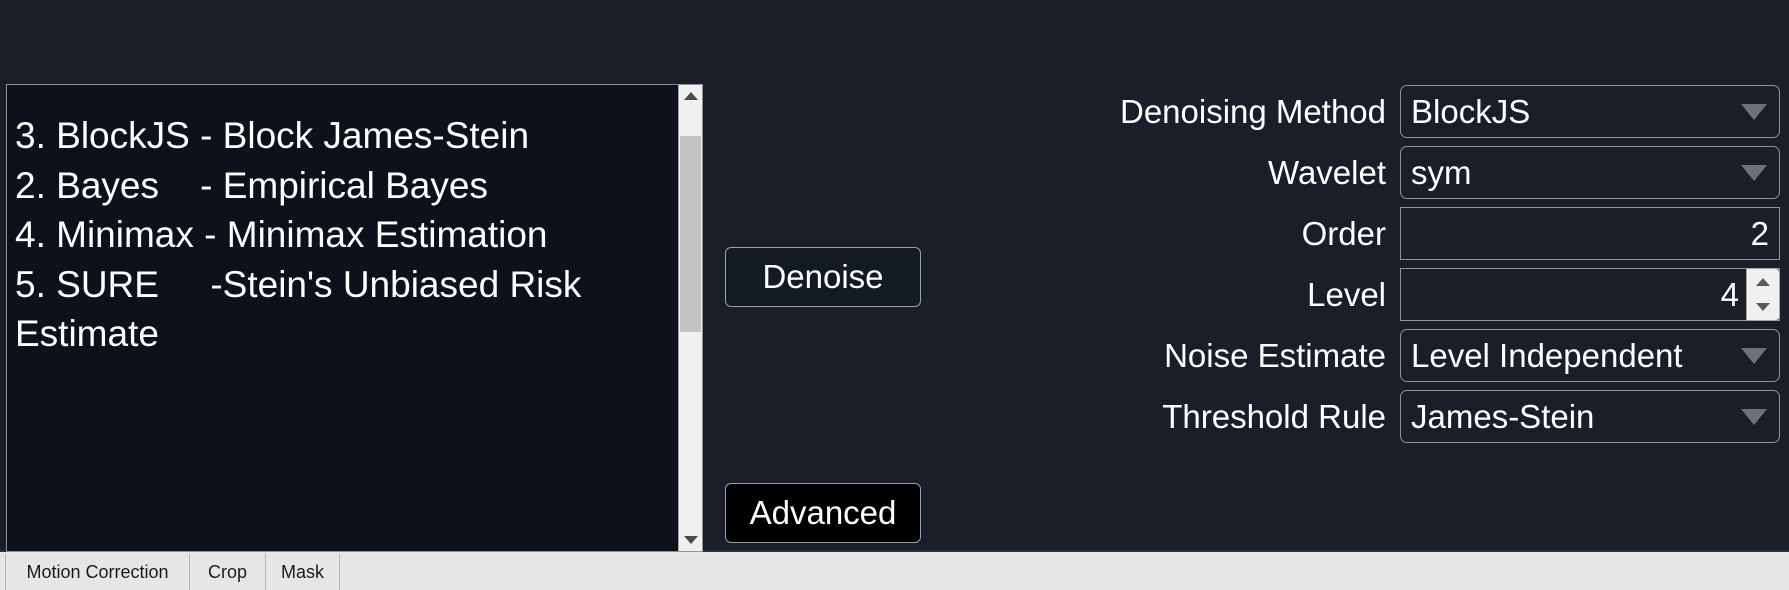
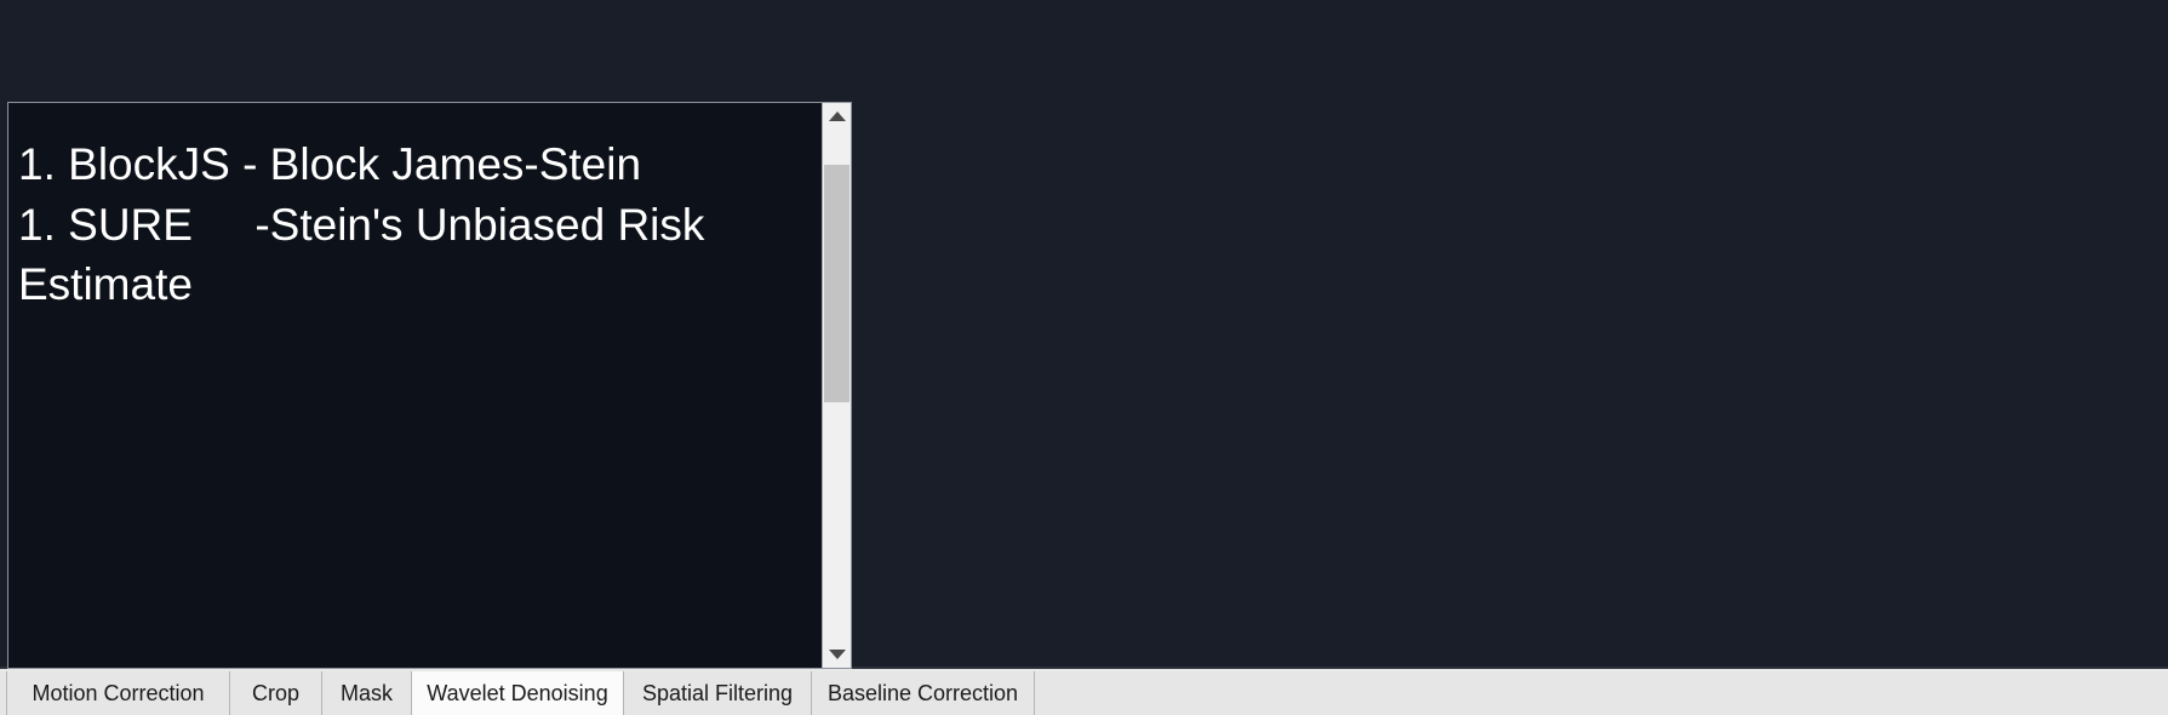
- 3. BlockJS - Block James-Stein
+ 1. BlockJS - Block James-Stein
- 2. Bayes - Empirical Bayes
- 4. Minimax - Minimax Estimation
- 5. SURE -Stein's Unbiased Risk Estimate
+ 1. SURE -Stein's Unbiased Risk Estimate
- Denoise
- Advanced
- Denoising Method
- BlockJS
- Wavelet
- sym
- Order
- 2
- Level
- 4
- Noise Estimate
- Level Independent
- Threshold Rule
- James-Stein
  Motion Correction
  Crop
  Mask
+ Wavelet Denoising
+ Spatial Filtering
+ Baseline Correction
